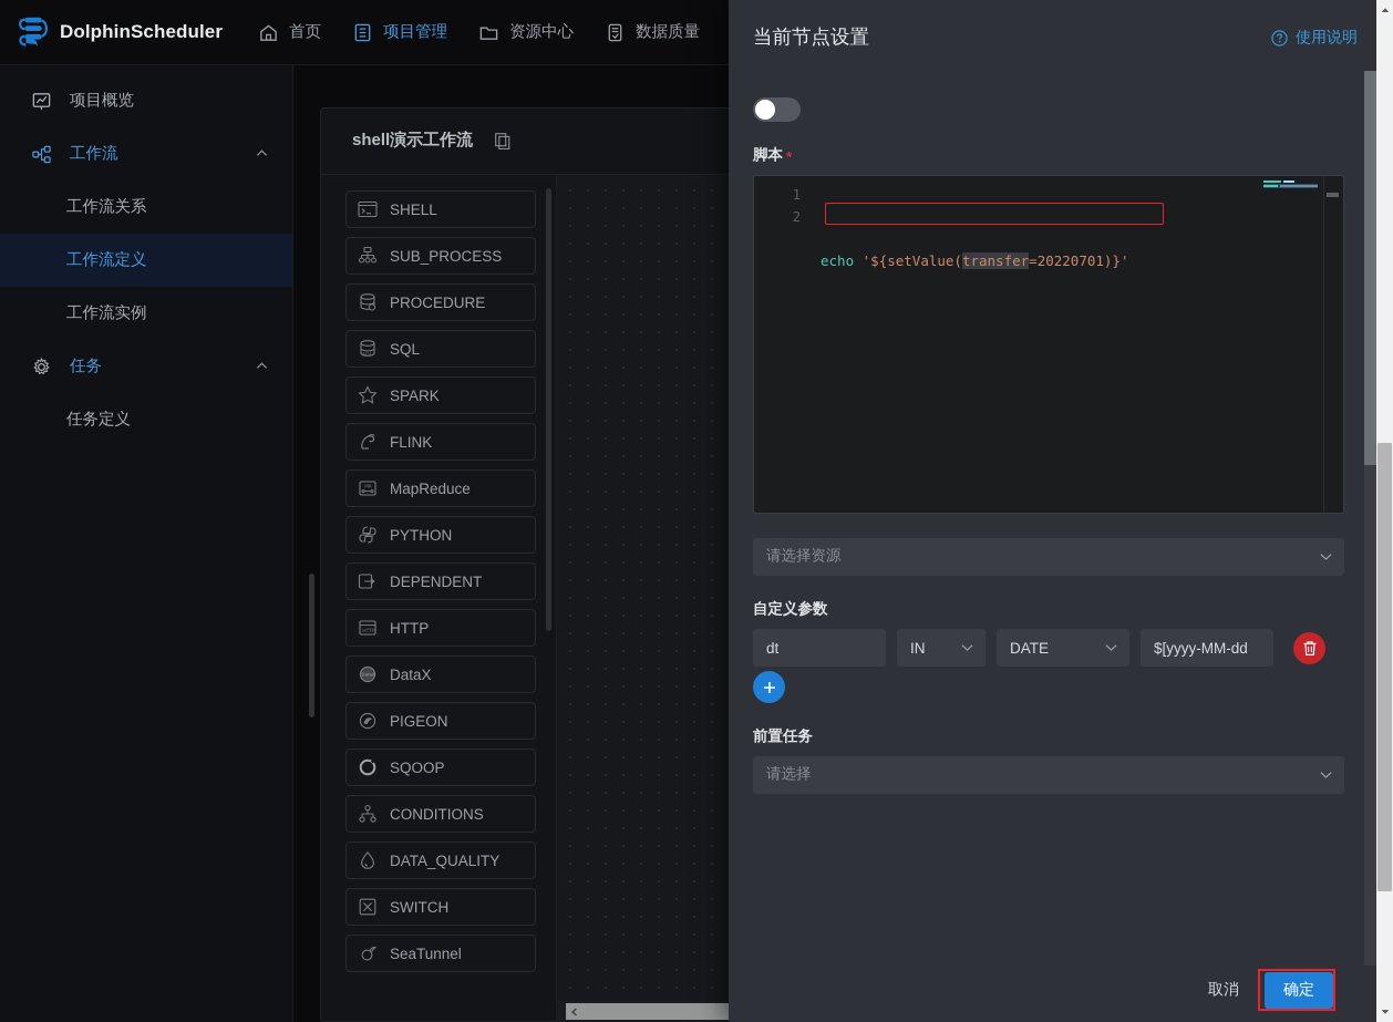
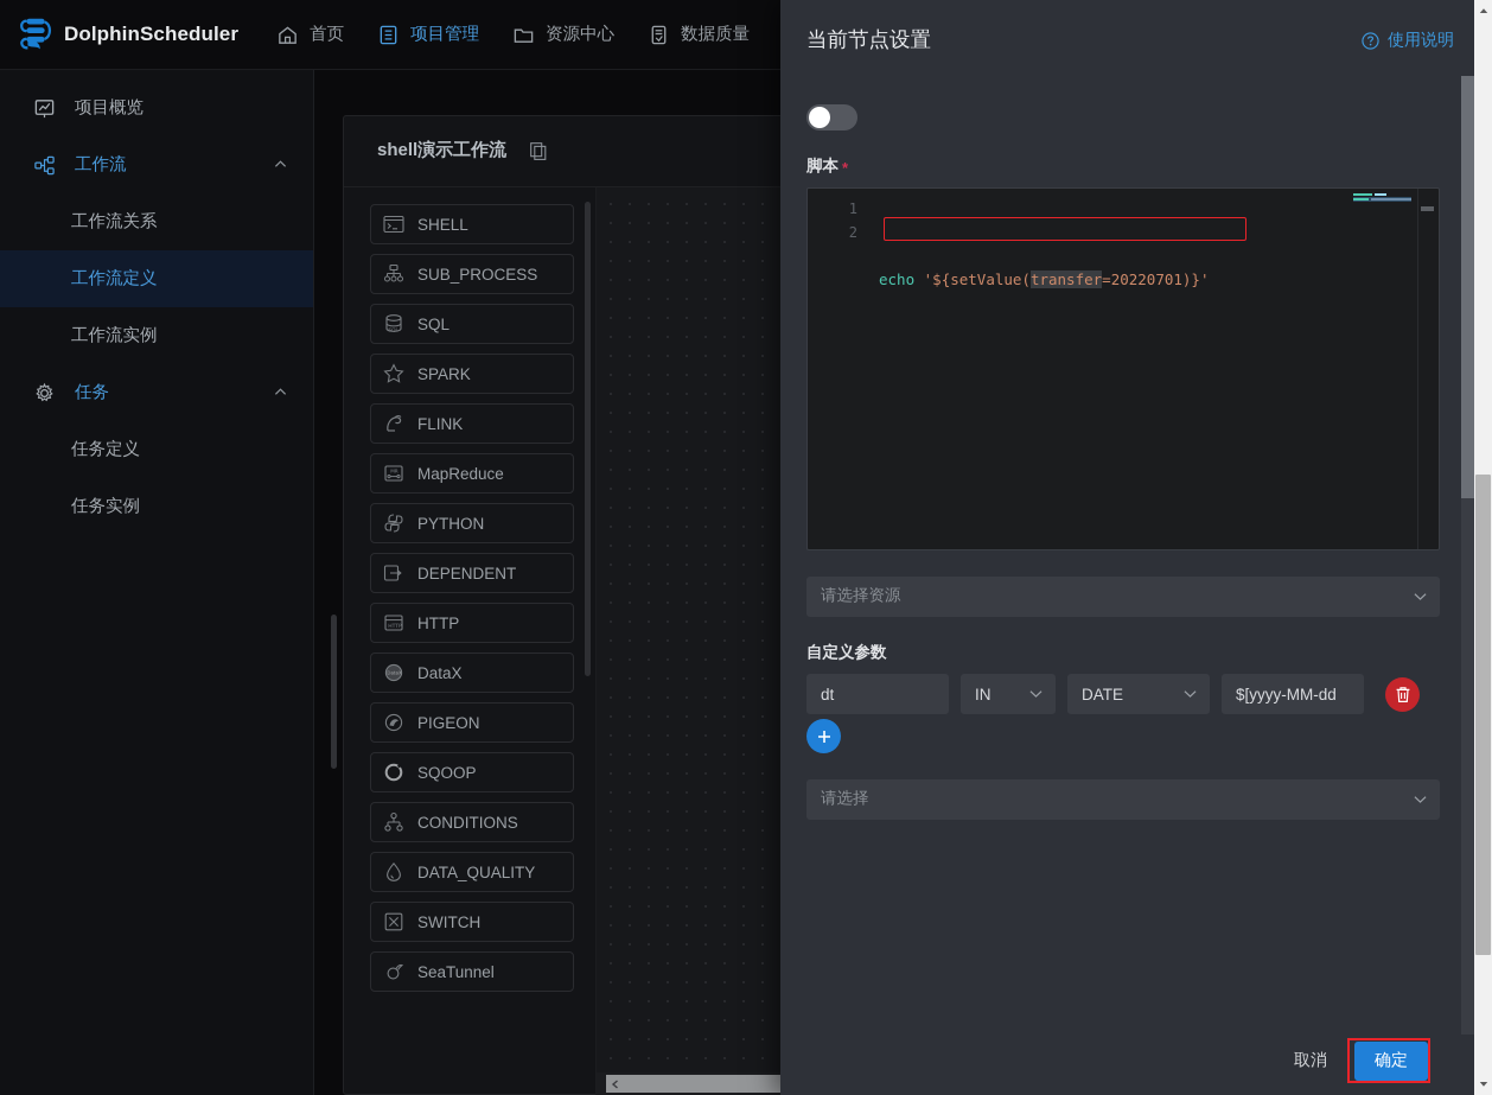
  DolphinScheduler
  首页
  项目管理
  资源中心
  数据质量
  项目概览
  工作流
  工作流关系
  工作流定义
  工作流实例
  任务
  任务定义
+ 任务实例
  shell演示工作流
  SHELL
  SUB_PROCESS
- PROCEDURE
  SQL
  SPARK
  FLINK
  MapReduce
  PYTHON
  DEPENDENT
  HTTP
  DataX
  PIGEON
  SQOOP
  CONDITIONS
  DATA_QUALITY
  SWITCH
  SeaTunnel
  当前节点设置
  使用说明
  脚本
  *
  1
  2
  echo '${setValue(transfer=20220701)}'
  请选择资源
  自定义参数
  dt
  IN
  DATE
  $[yyyy-MM-dd
- 前置任务
  请选择
  取消
  确定
